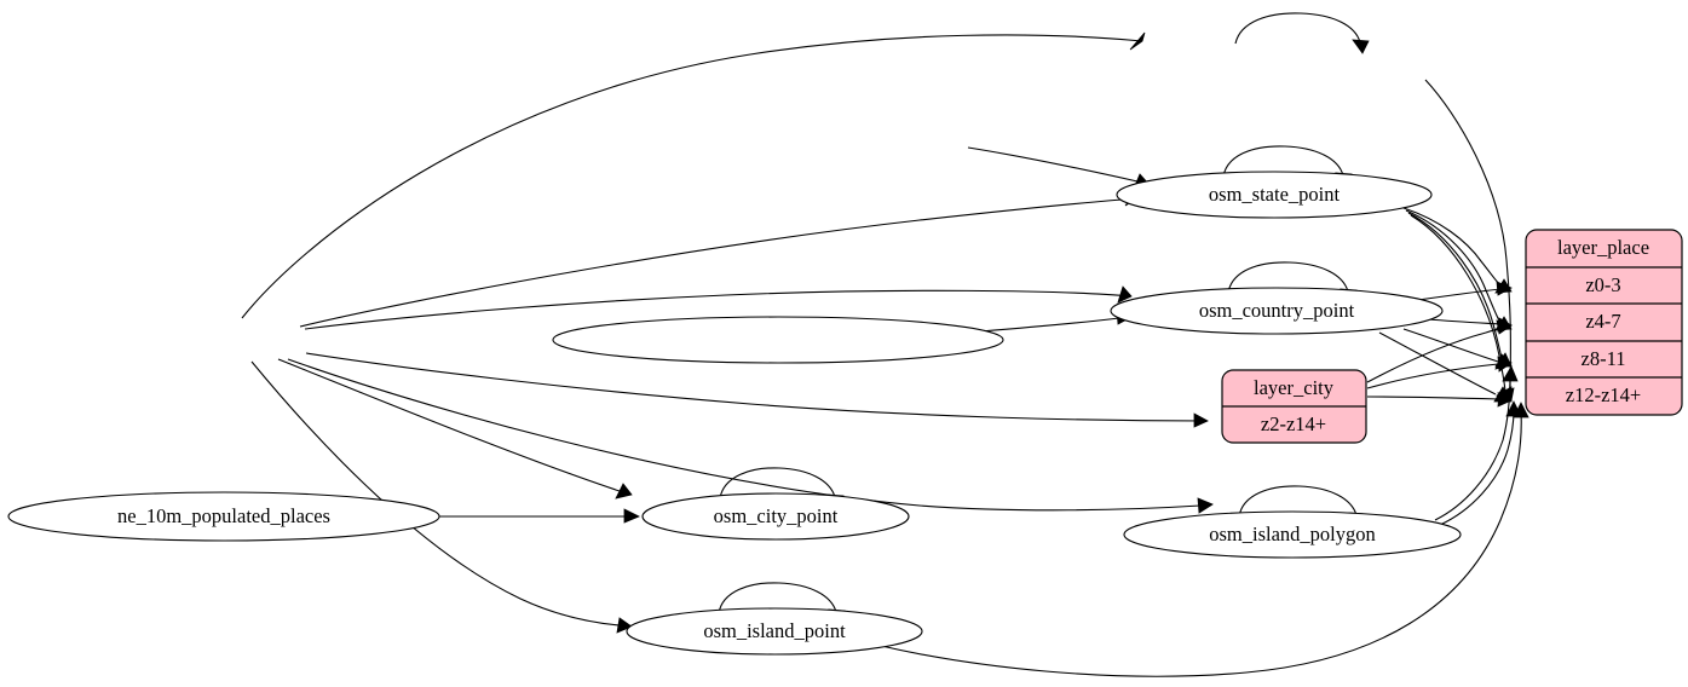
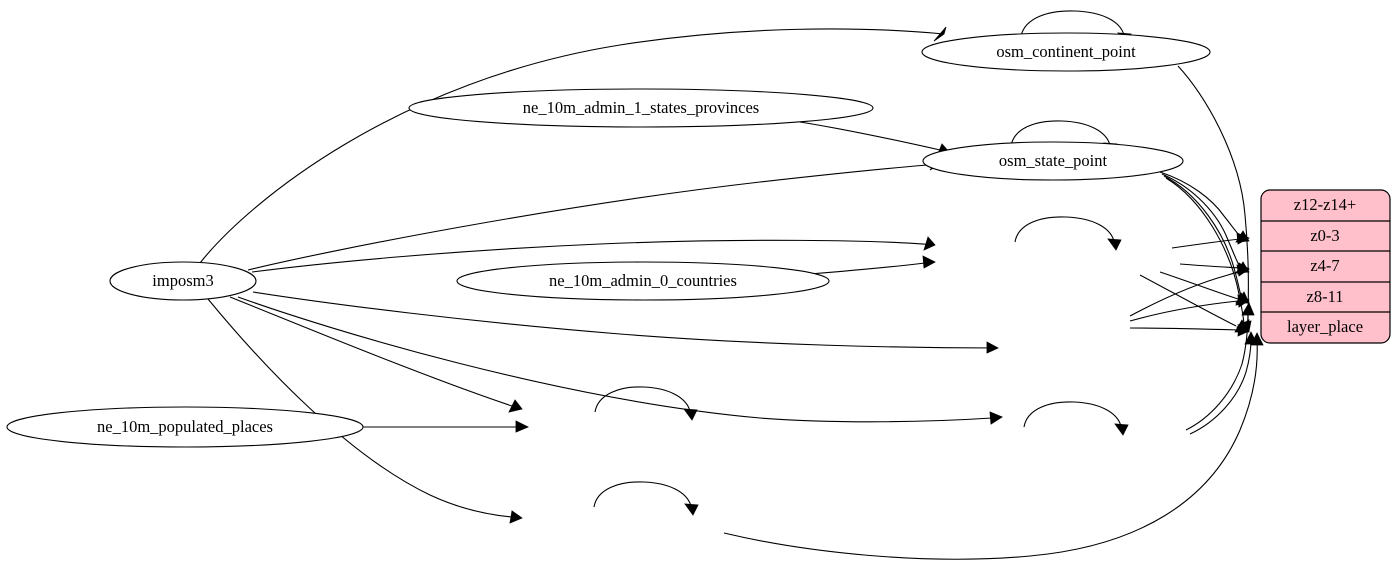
+ imposm3
+ ne_10m_admin_1_states_provinces
+ ne_10m_admin_0_countries
  ne_10m_populated_places
+ osm_continent_point
  osm_state_point
- osm_country_point
- osm_city_point
- osm_island_polygon
- osm_island_point
- layer_place
+ z12-z14+
  z0-3
  z4-7
  z8-11
- z12-z14+
+ layer_place
- layer_city
- z2-z14+
